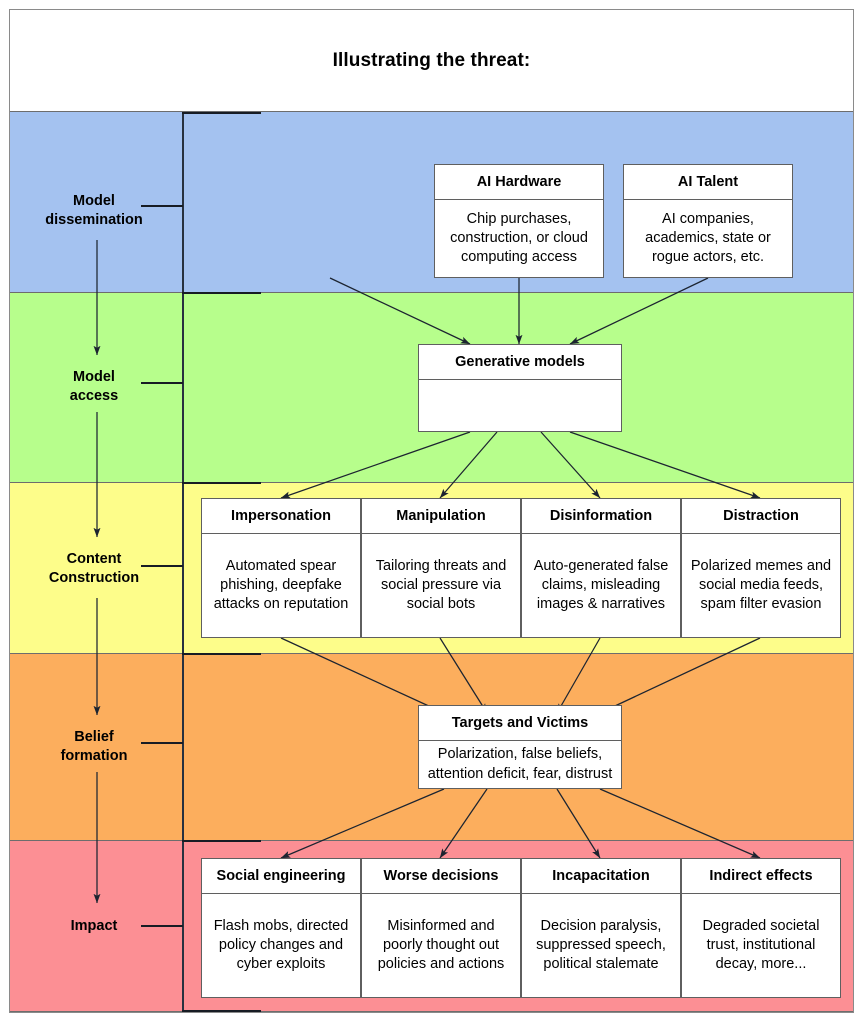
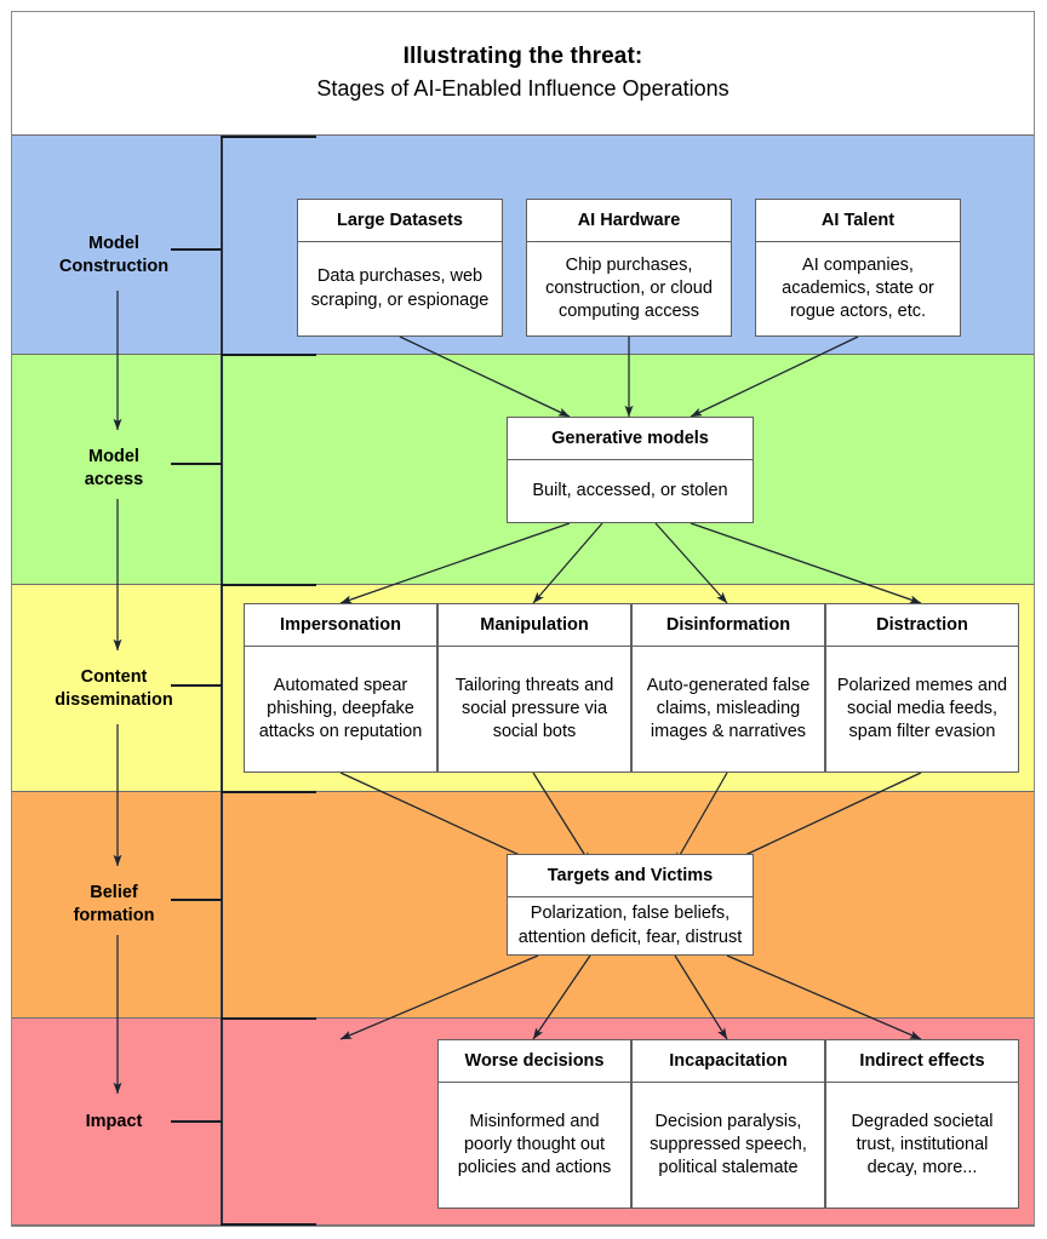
  Illustrating the threat:
+ Stages of AI-Enabled Influence Operations
  Model
- dissemination
+ Construction
  Model
  access
  Content
- Construction
+ dissemination
  Belief
  formation
  Impact
+ Large Datasets
+ Data purchases, web
+ scraping, or espionage
  AI Hardware
  Chip purchases,
  construction, or cloud
  computing access
  AI Talent
  AI companies,
  academics, state or
  rogue actors, etc.
  Generative models
+ Built, accessed, or stolen
  Impersonation
  Automated spear
  phishing, deepfake
  attacks on reputation
  Manipulation
  Tailoring threats and
  social pressure via
  social bots
  Disinformation
  Auto-generated false
  claims, misleading
  images & narratives
  Distraction
  Polarized memes and
  social media feeds,
  spam filter evasion
  Targets and Victims
  Polarization, false beliefs,
  attention deficit, fear, distrust
- Social engineering
- Flash mobs, directed
- policy changes and
- cyber exploits
  Worse decisions
  Misinformed and
  poorly thought out
  policies and actions
  Incapacitation
  Decision paralysis,
  suppressed speech,
  political stalemate
  Indirect effects
  Degraded societal
  trust, institutional
  decay, more...
